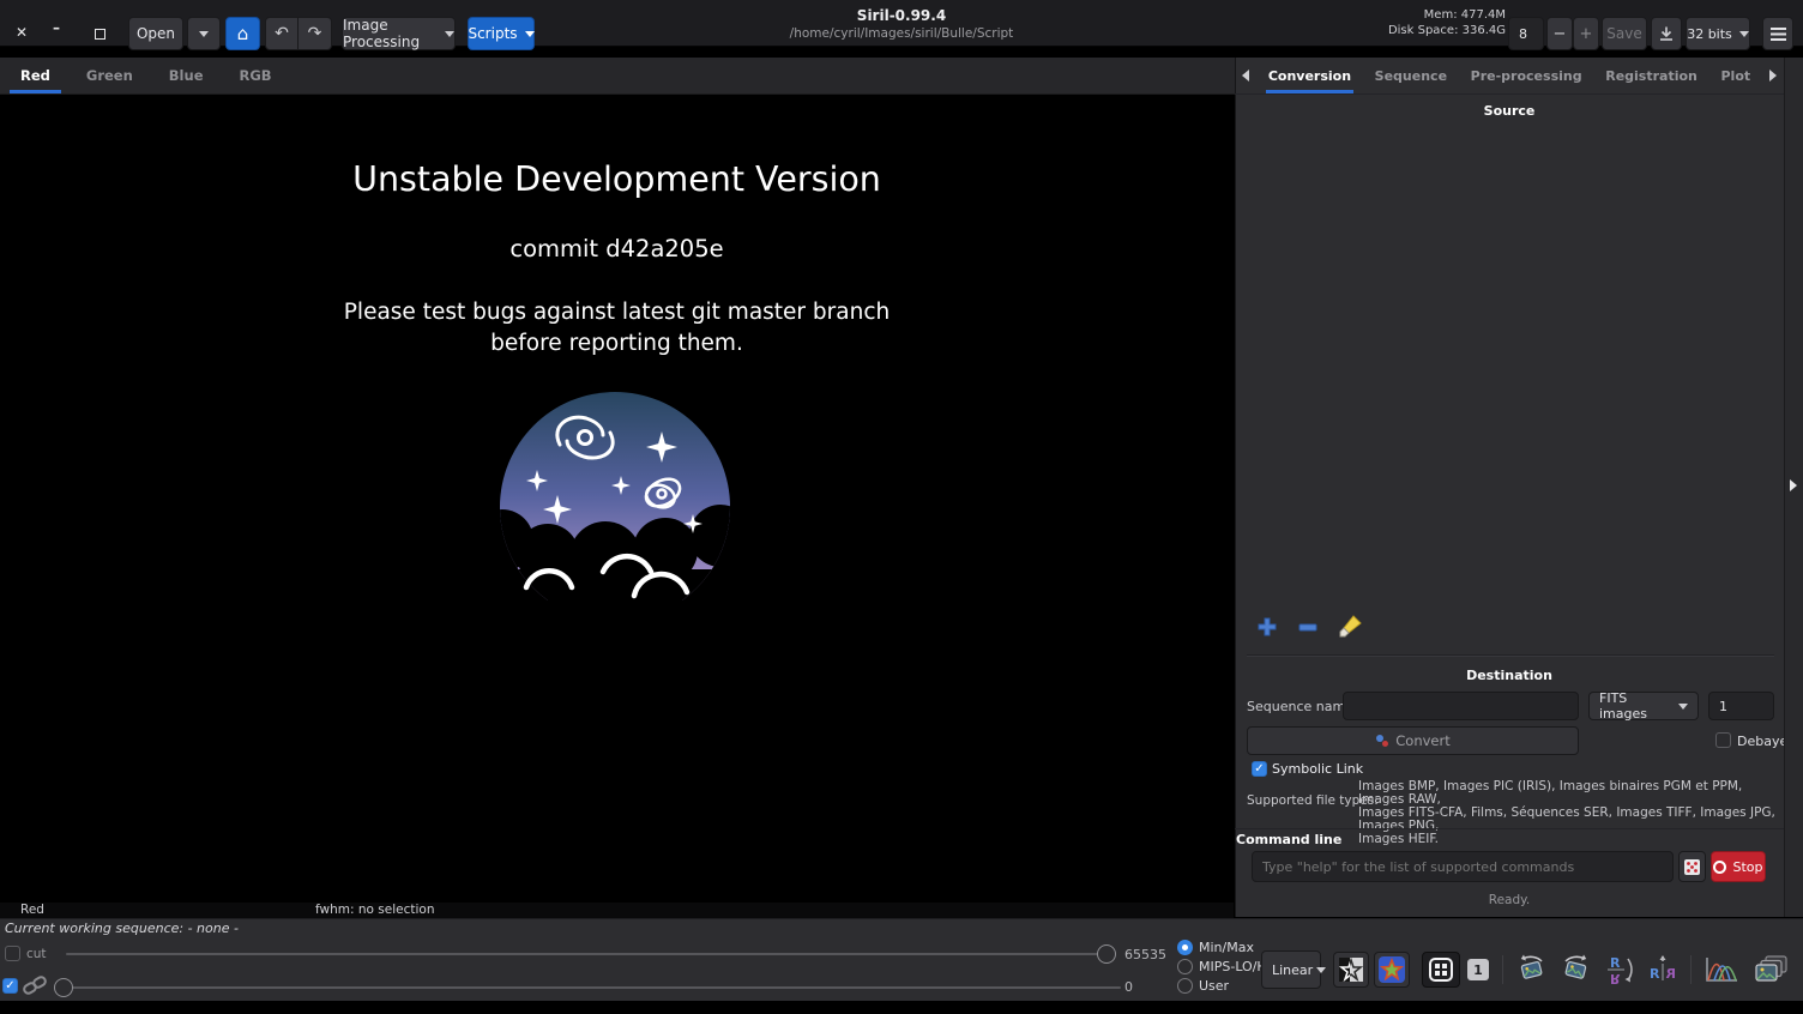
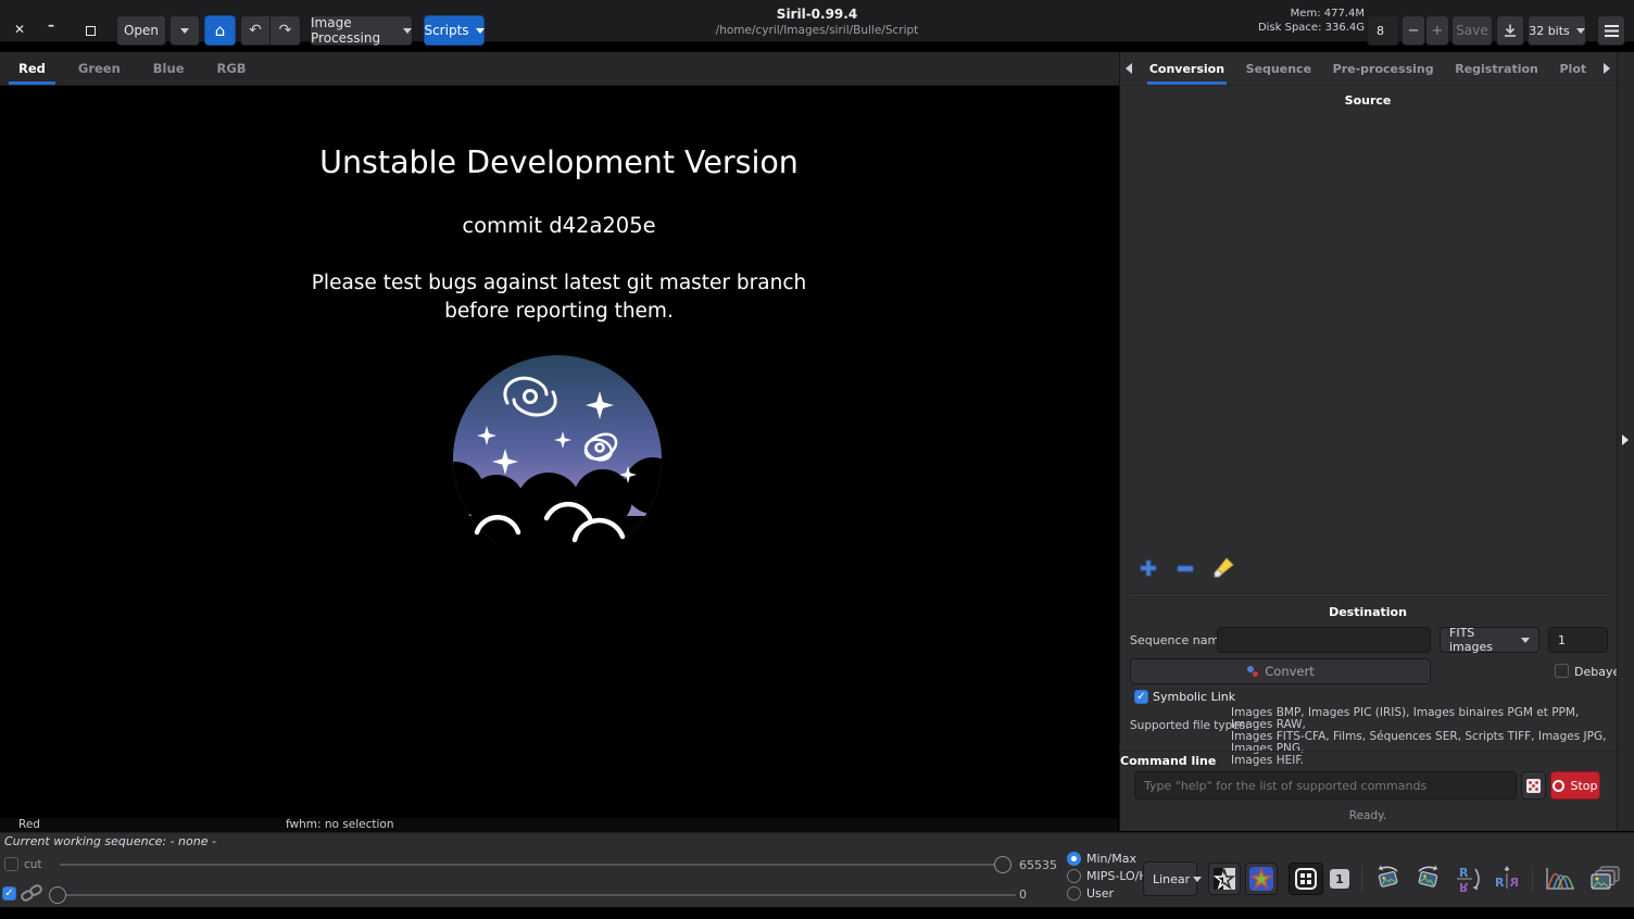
  ✕
  –
  Open
  ⌂
  ↶
  ↷
  Image Processing
  Scripts
  Siril-0.99.4
  /home/cyril/Images/siril/Bulle/Script
  Mem: 477.4M
  Disk Space: 336.4G
  8
  −
  +
  Save
  32 bits
  Red
  Green
  Blue
  RGB
  Unstable Development Version
  commit d42a205e
  Please test bugs against latest git master branch
  before reporting them.
  Red
  fwhm: no selection
  Conversion
  Sequence
  Pre-processing
  Registration
  Plot
  Source
  Destination
  Sequence nam
  FITS images
  1
  Convert
  Debay
  ✓
  Symbolic Link
  Supported file types:
  Images BMP, Images PIC (IRIS), Images binaires PGM et PPM, Images RAW,
- Images FITS-CFA, Films, Séquences SER, Images TIFF, Images JPG, Images PNG,
+ Images FITS-CFA, Films, Séquences SER, Scripts TIFF, Images JPG, Images PNG,
  Images HEIF.
  Command line
  Type "help" for the list of supported commands
  Stop
  Ready.
  Current working sequence: - none -
  cut
  65535
  ✓
  0
  Min/Max
  MIPS-LO/
  User
  Linear
  1
  R
  R
